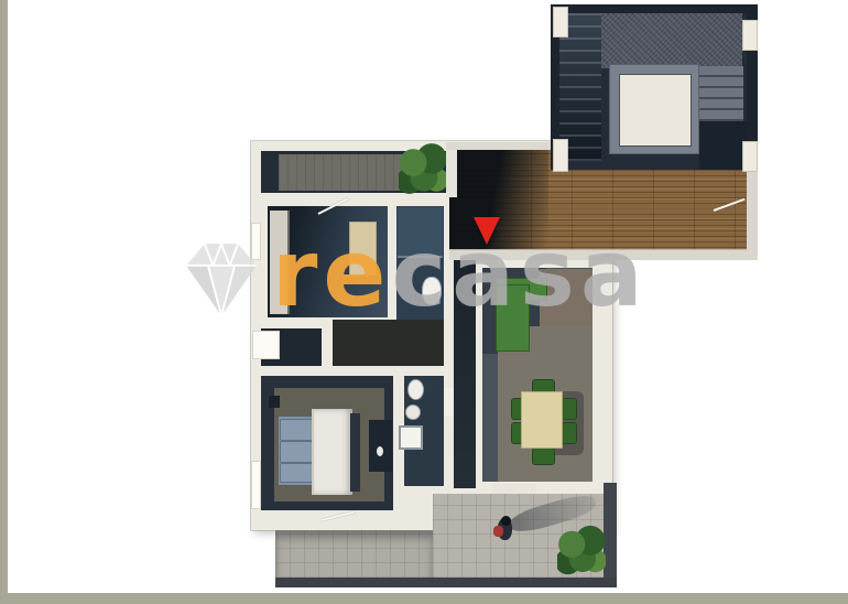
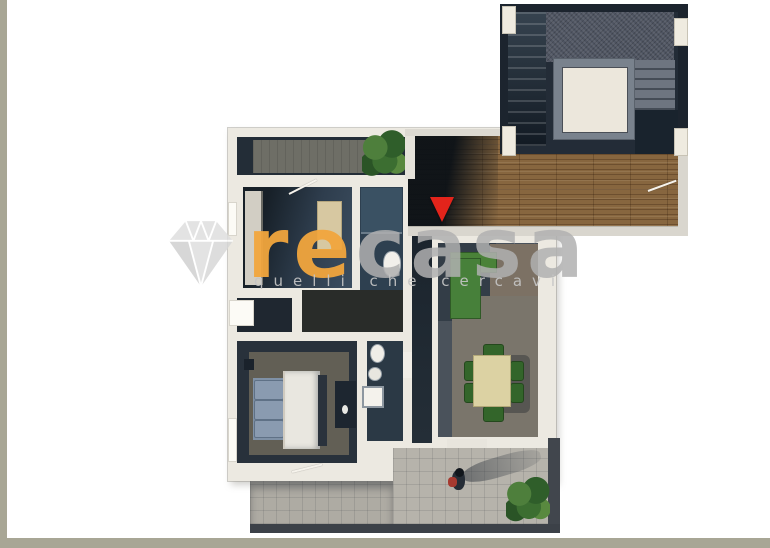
  recasa
+ quelli che cercavi
